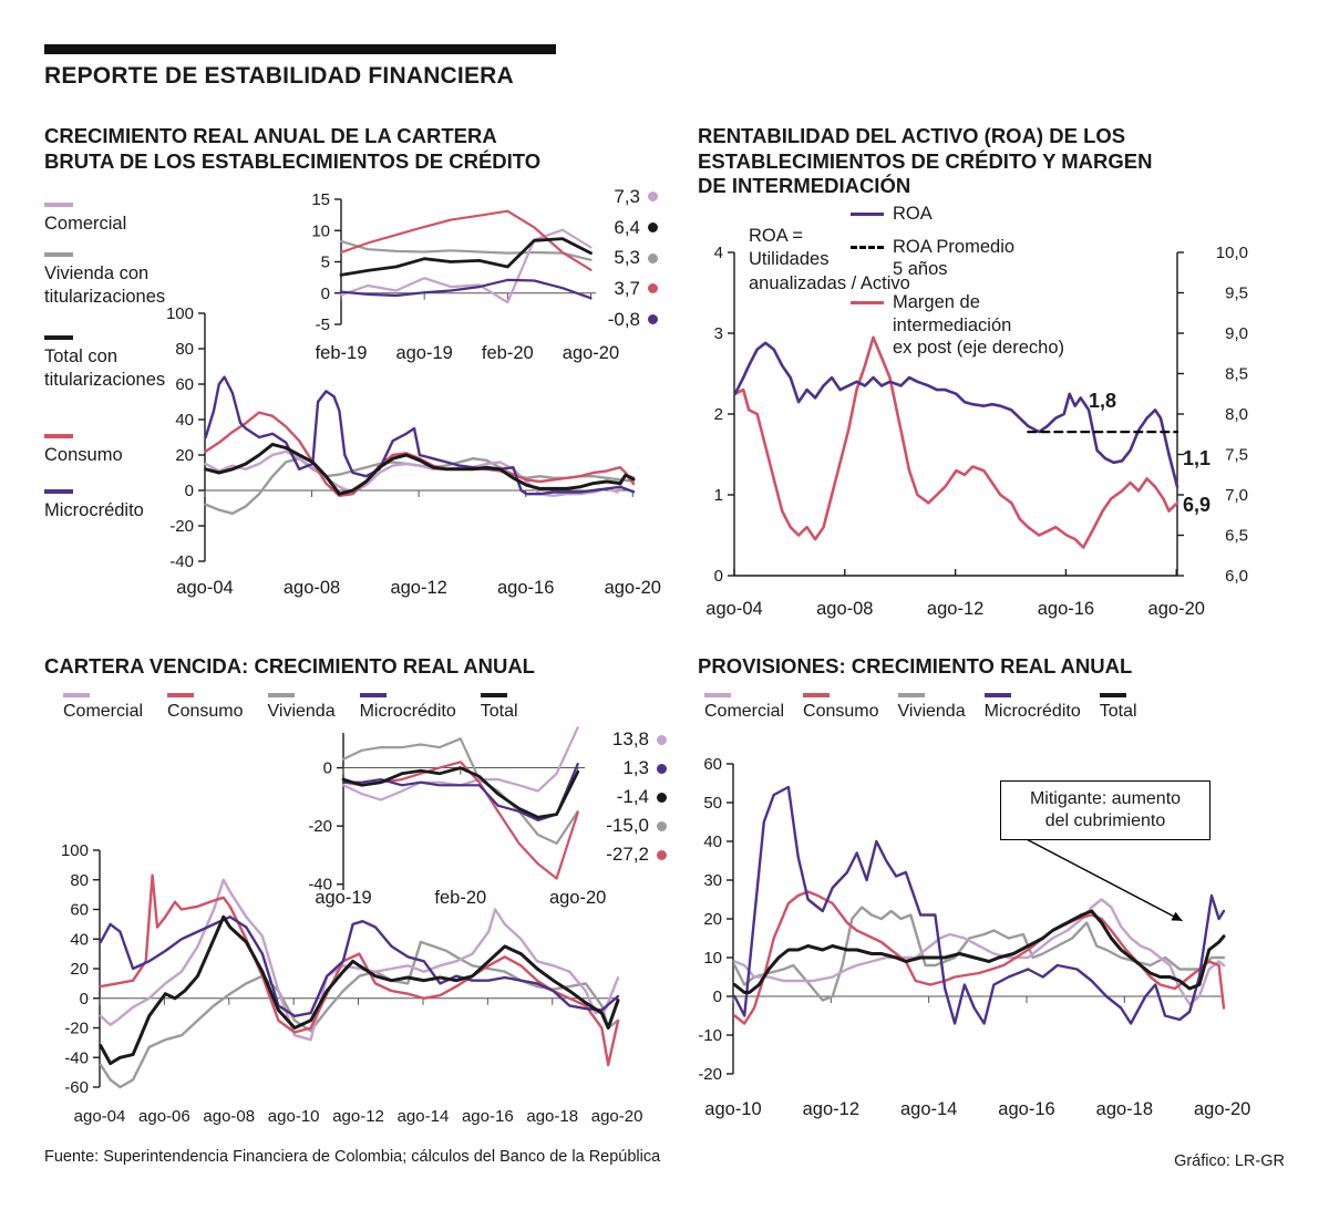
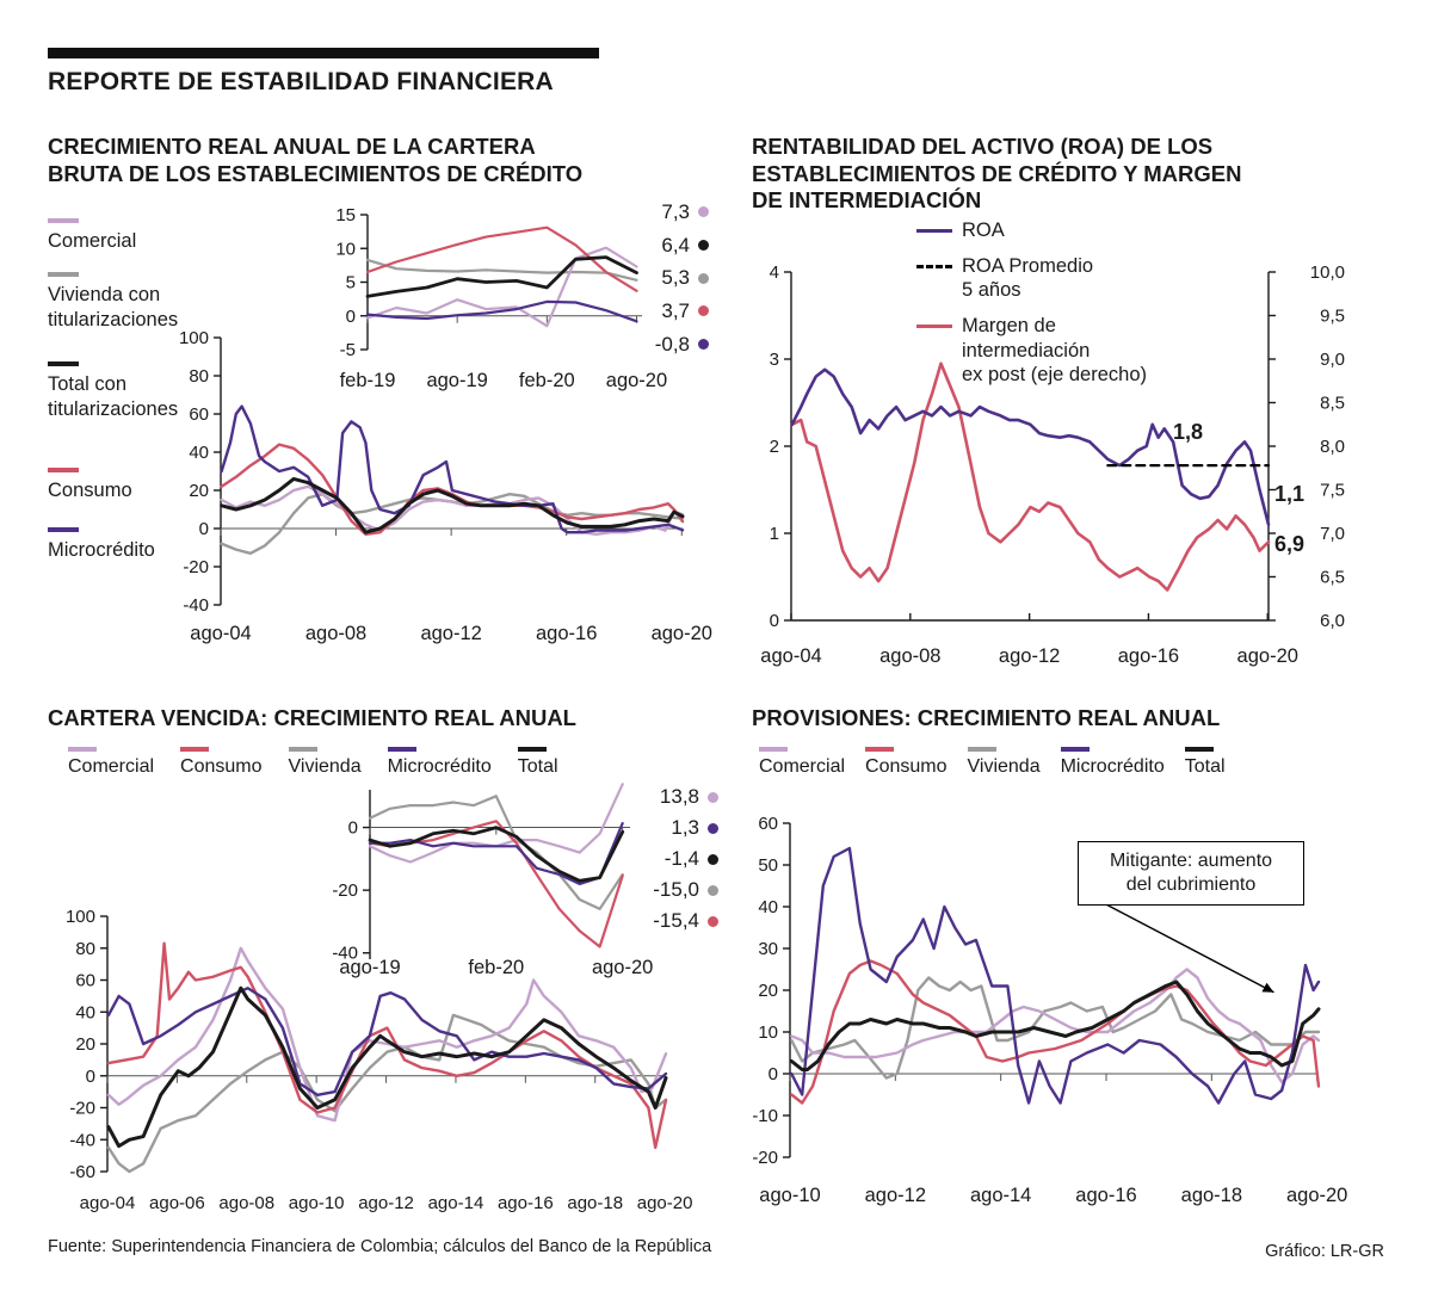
  REPORTE DE ESTABILIDAD FINANCIERA
  CRECIMIENTO REAL ANUAL DE LA CARTERA
  BRUTA DE LOS ESTABLECIMIENTOS DE CRÉDITO
  Comercial
  Vivienda con
  titularizaciones
  Total con
  titularizaciones
  Consumo
  Microcrédito
  -5
  0
  5
  10
  15
  feb-19
  ago-19
  feb-20
  ago-20
  -40
  -20
  0
  20
  40
  60
  80
  100
  ago-04
  ago-08
  ago-12
  ago-16
  ago-20
  7,3
  6,4
  5,3
  3,7
  -0,8
  RENTABILIDAD DEL ACTIVO (ROA) DE LOS
  ESTABLECIMIENTOS DE CRÉDITO Y MARGEN
  DE INTERMEDIACIÓN
- ROA =
- Utilidades
- anualizadas / Activo
  ROA
  ROA Promedio
  5 años
  Margen de
  intermediación
  ex post (eje derecho)
  0
  1
  2
  3
  4
  6,0
  6,5
  7,0
  7,5
  8,0
  8,5
  9,0
  9,5
  10,0
  ago-04
  ago-08
  ago-12
  ago-16
  ago-20
  1,8
  1,1
  6,9
  CARTERA VENCIDA: CRECIMIENTO REAL ANUAL
  Comercial
  Consumo
  Vivienda
  Microcrédito
  Total
  0
  -20
  -40
  ago-19
  feb-20
  ago-20
  -60
  -40
  -20
  0
  20
  40
  60
  80
  100
  ago-04
  ago-06
  ago-08
  ago-10
  ago-12
  ago-14
  ago-16
  ago-18
  ago-20
  13,8
  1,3
  -1,4
  -15,0
- -27,2
+ -15,4
  PROVISIONES: CRECIMIENTO REAL ANUAL
  Comercial
  Consumo
  Vivienda
  Microcrédito
  Total
  -20
  -10
  0
  10
  20
  30
  40
  50
  60
  ago-10
  ago-12
  ago-14
  ago-16
  ago-18
  ago-20
  Mitigante: aumento
  del cubrimiento
  Fuente: Superintendencia Financiera de Colombia; cálculos del Banco de la República
  Gráfico: LR-GR
